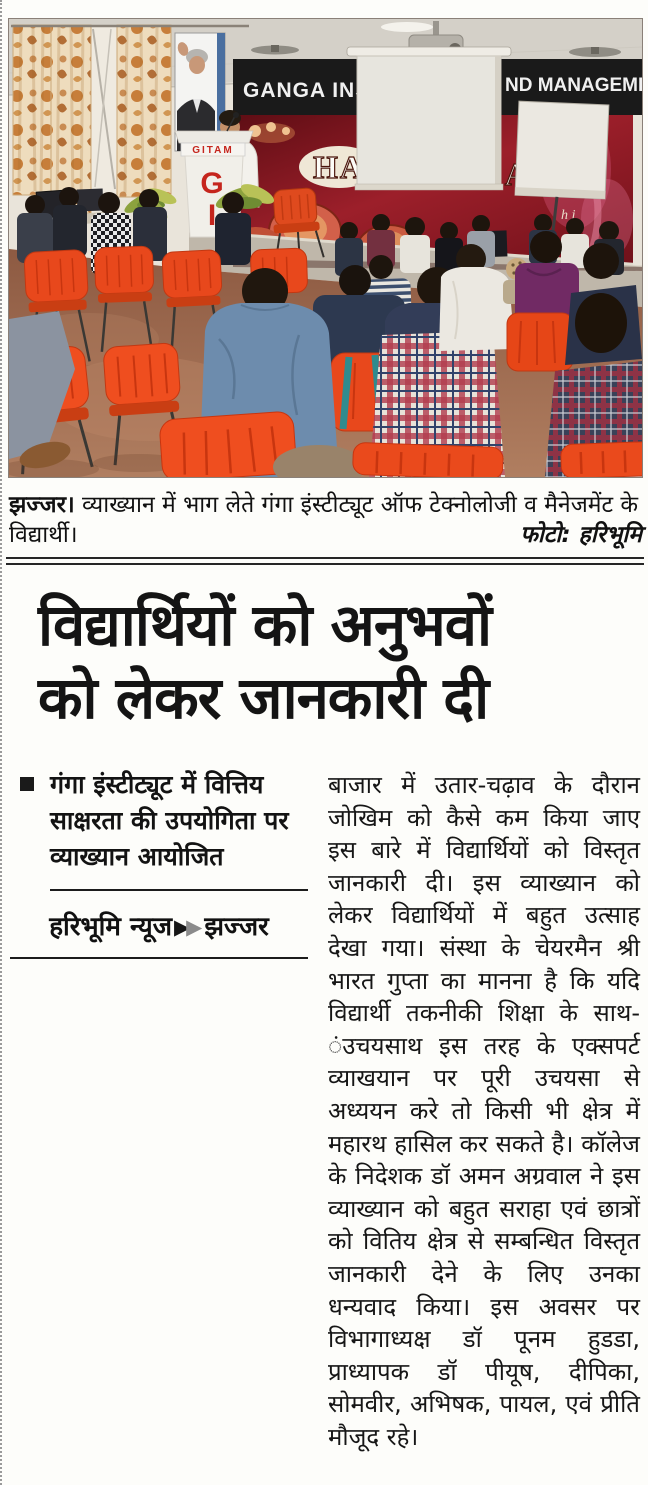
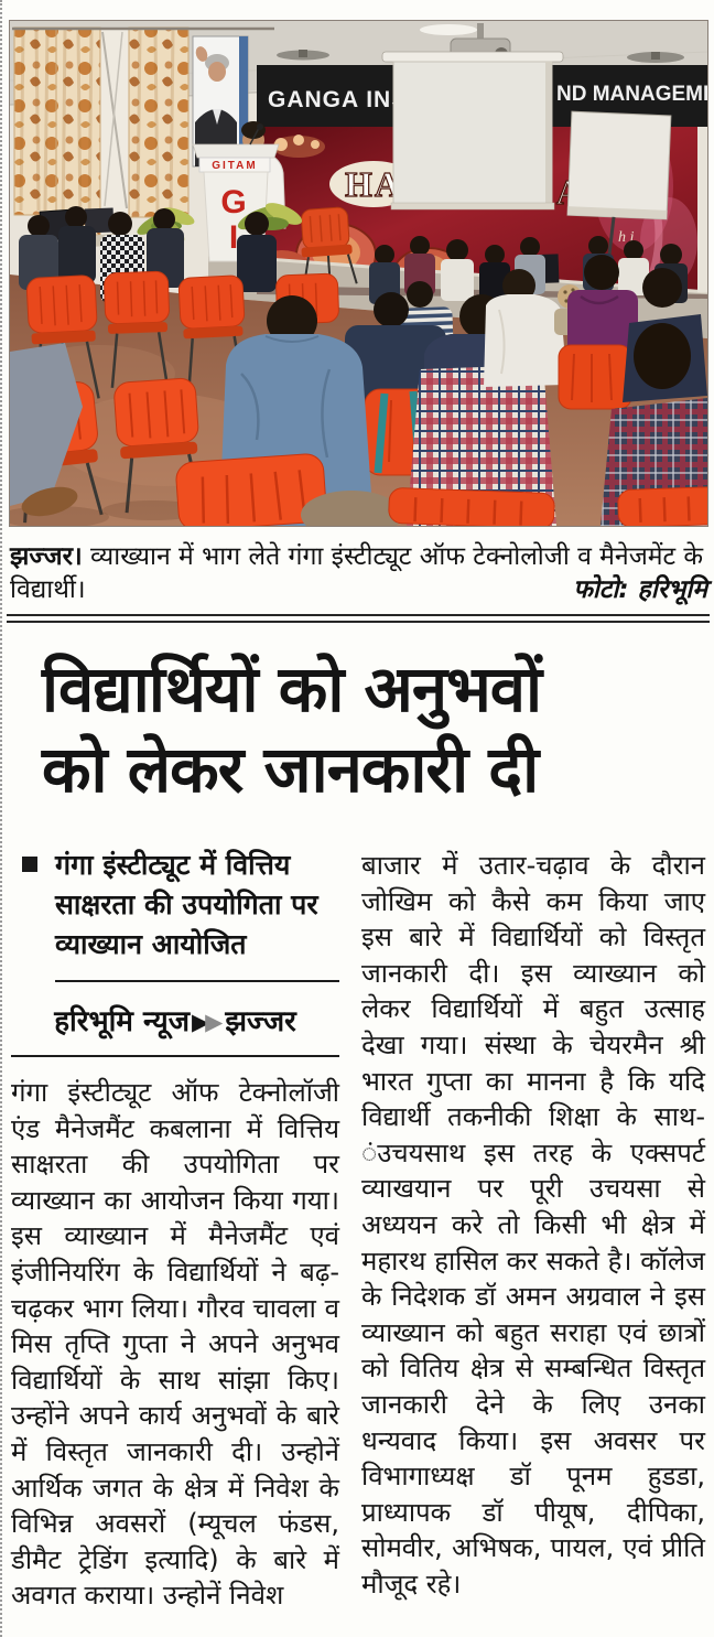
  ND MANAGEM
  HA
  h j
  GITAM
  G
  I
  झज्जर। व्याख्यान में भाग लेते गंगा इंस्टीट्यूट ऑफ टेक्नोलोजी व मैनेजमेंट के विद्यार्थी।
  फोटो: हरिभूमि
  विद्यार्थियों को अनुभवों
  को लेकर जानकारी दी
  गंगा इंस्टीट्यूट में वित्तिय साक्षरता की उपयोगिता पर व्याख्यान आयोजित
  हरिभूमि न्यूज▶▶ झज्जर
+ गंगा इंस्टीट्यूट ऑफ टेक्नोलॉजी एंड मैनेजमैंट कबलाना में वित्तिय साक्षरता की उपयोगिता पर व्याख्यान का आयोजन किया गया। इस व्याख्यान में मैनेजमैंट एवं इंजीनियरिंग के विद्यार्थियों ने बढ़-चढ़कर भाग लिया। गौरव चावला व मिस तृप्ति गुप्ता ने अपने अनुभव विद्यार्थियों के साथ सांझा किए। उन्होंने अपने कार्य अनुभवों के बारे में विस्तृत जानकारी दी। उन्होनें आर्थिक जगत के क्षेत्र में निवेश के विभिन्न अवसरों (म्यूचल फंडस, डीमैट ट्रेडिंग इत्यादि) के बारे में अवगत कराया। उन्होनें निवेश
  बाजार में उतार-चढ़ाव के दौरान जोखिम को कैसे कम किया जाए इस बारे में विद्यार्थियों को विस्तृत जानकारी दी। इस व्याख्यान को लेकर विद्यार्थियों में बहुत उत्साह देखा गया। संस्था के चेयरमैन श्री भारत गुप्ता का मानना है कि यदि विद्यार्थी तकनीकी शिक्षा के साथ- ंउचयसाथ इस तरह के एक्सपर्ट व्याखयान पर पूरी उचयसा से अध्ययन करे तो किसी भी क्षेत्र में महारथ हासिल कर सकते है। कॉलेज के निदेशक डॉ अमन अग्रवाल ने इस व्याख्यान को बहुत सराहा एवं छात्रों को वितिय क्षेत्र से सम्बन्धित विस्तृत जानकारी देने के लिए उनका धन्यवाद किया। इस अवसर पर विभागाध्यक्ष डॉ पूनम हुडडा, प्राध्यापक डॉ पीयूष, दीपिका, सोमवीर, अभिषक, पायल, एवं प्रीति मौजूद रहे।
